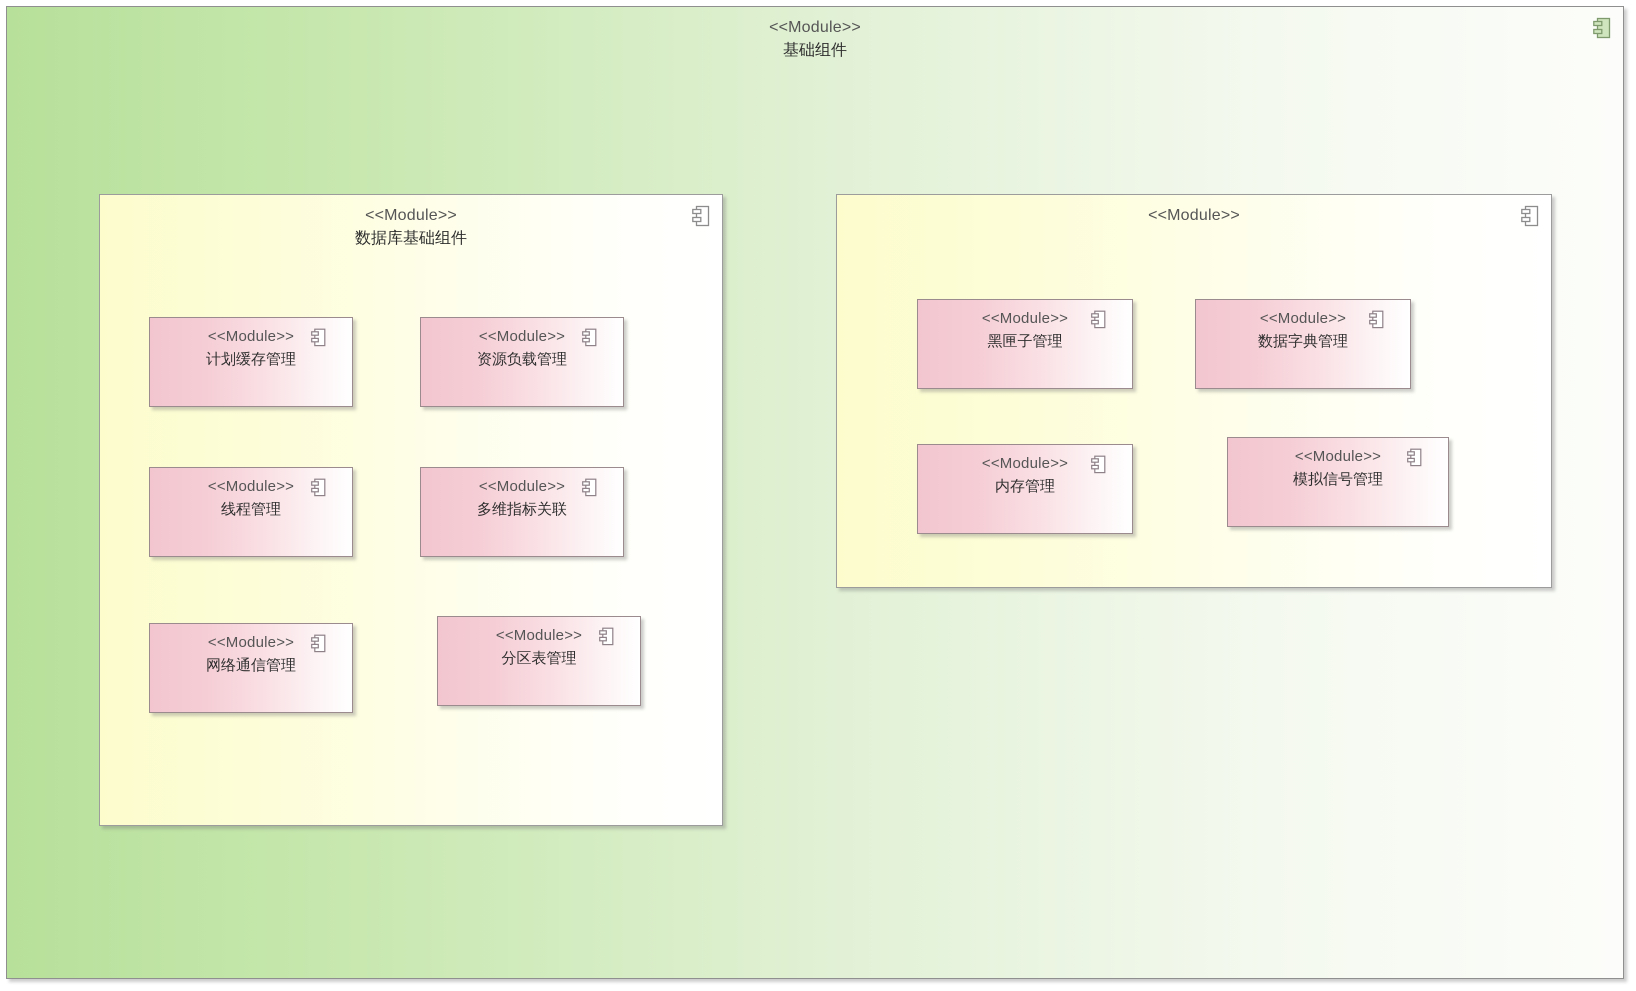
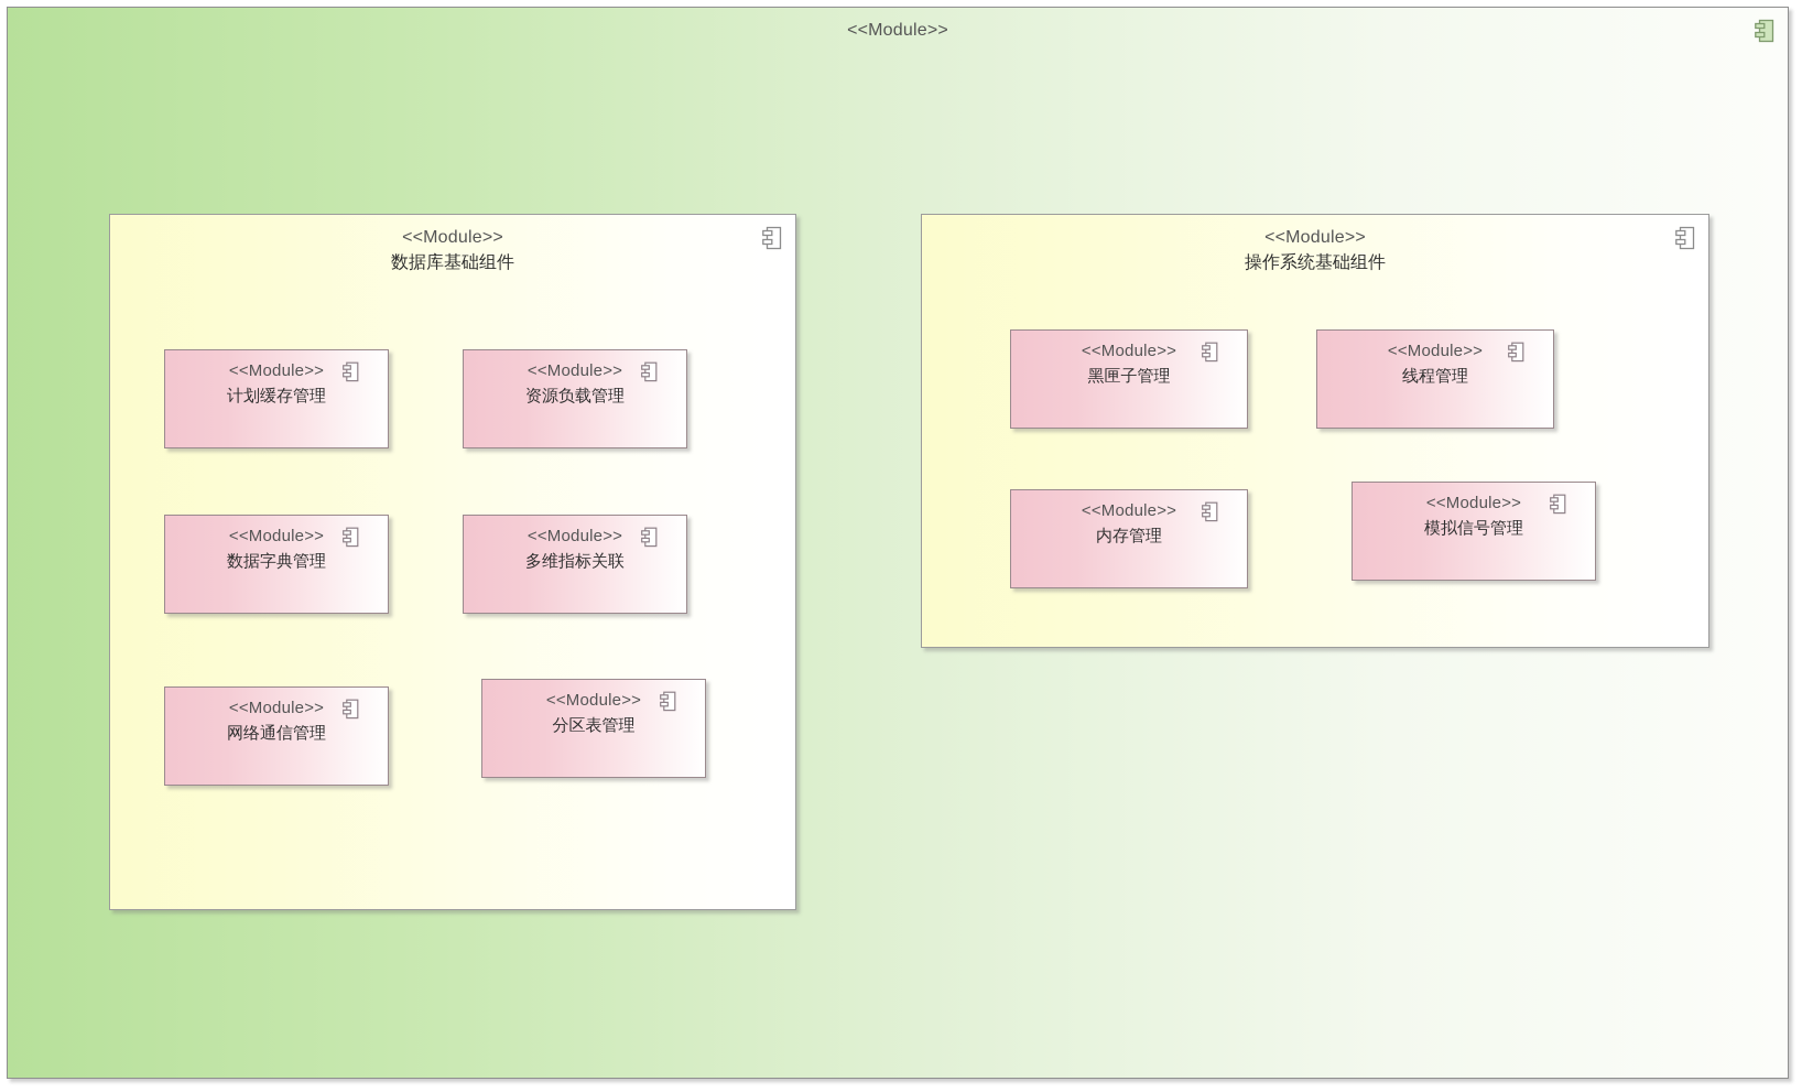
  <<Module>>
- 基础组件
  <<Module>>
  数据库基础组件
  <<Module>>
  计划缓存管理
  <<Module>>
  资源负载管理
  <<Module>>
- 线程管理
+ 数据字典管理
  <<Module>>
  多维指标关联
  <<Module>>
  网络通信管理
  <<Module>>
  分区表管理
  <<Module>>
+ 操作系统基础组件
  <<Module>>
  黑匣子管理
  <<Module>>
- 数据字典管理
+ 线程管理
  <<Module>>
  内存管理
  <<Module>>
  模拟信号管理
